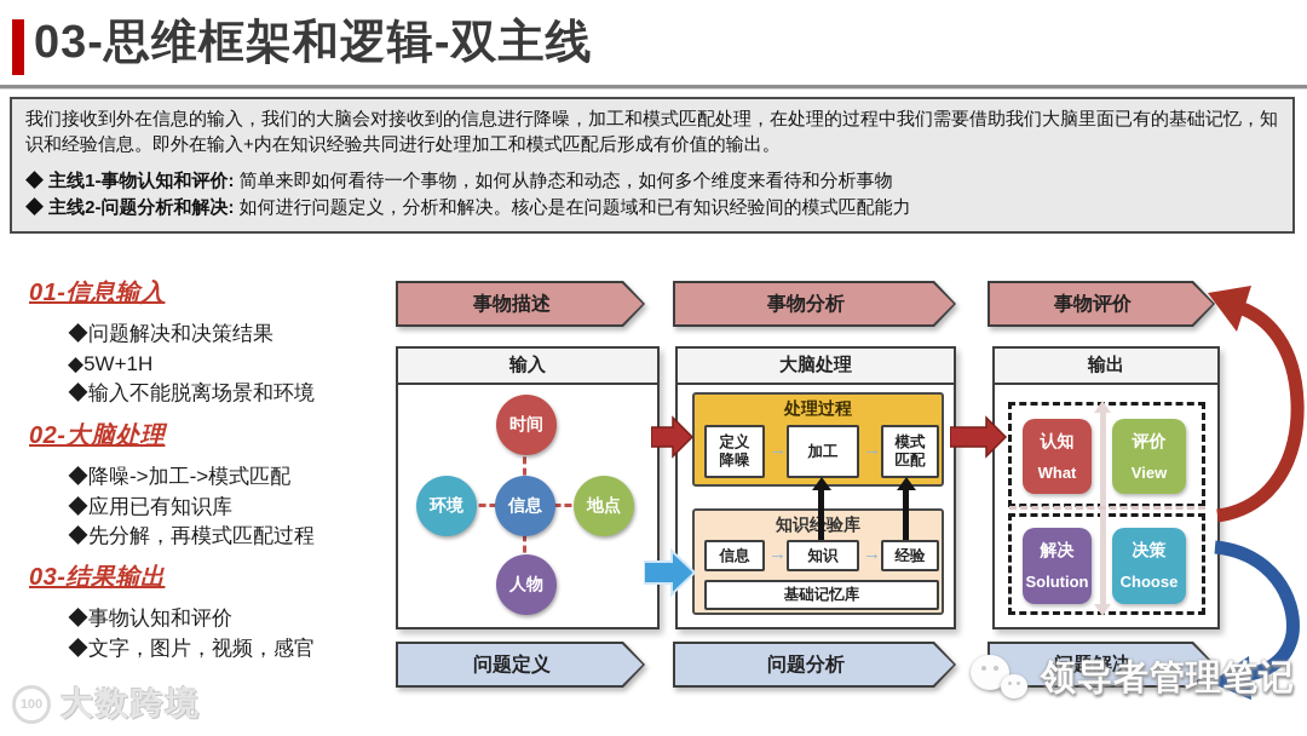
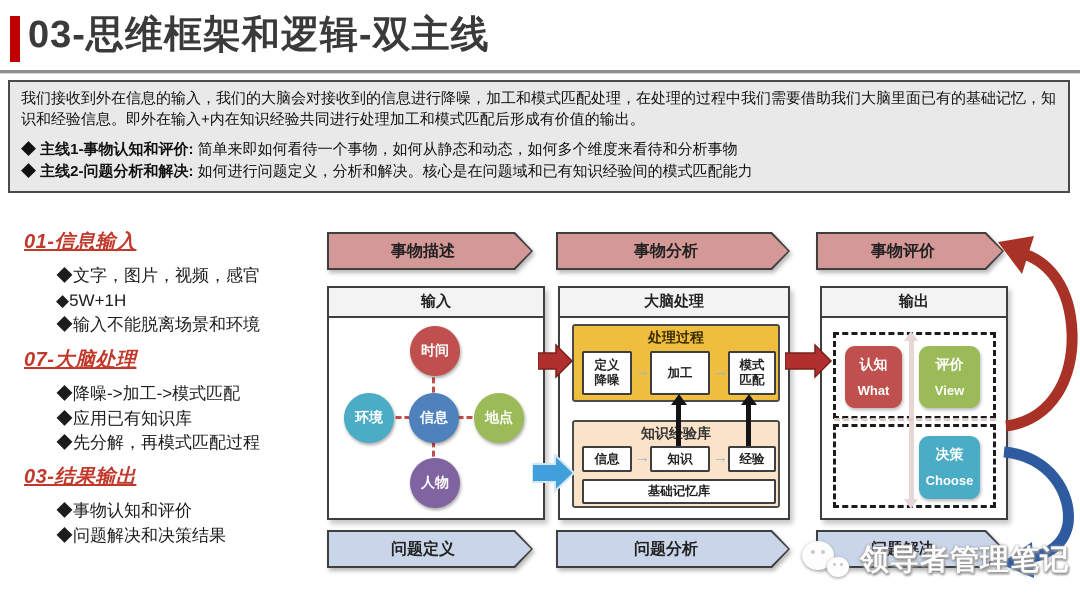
  03-思维框架和逻辑-双主线
  我们接收到外在信息的输入，我们的大脑会对接收到的信息进行降噪，加工和模式匹配处理，在处理的过程中我们需要借助我们大脑里面已有的基础记忆，知识和经验信息。即外在输入+内在知识经验共同进行处理加工和模式匹配后形成有价值的输出。
  ◆ 主线1-事物认知和评价: 简单来即如何看待一个事物，如何从静态和动态，如何多个维度来看待和分析事物
  ◆ 主线2-问题分析和解决: 如何进行问题定义，分析和解决。核心是在问题域和已有知识经验间的模式匹配能力
  01-信息输入
- ◆问题解决和决策结果
+ ◆文字，图片，视频，感官
  ◆5W+1H
  ◆输入不能脱离场景和环境
- 02-大脑处理
+ 07-大脑处理
  ◆降噪->加工->模式匹配
  ◆应用已有知识库
  ◆先分解，再模式匹配过程
  03-结果输出
  ◆事物认知和评价
- ◆文字，图片，视频，感官
+ ◆问题解决和决策结果
  事物描述
  事物分析
  事物评价
  输入
  时间
  环境
  信息
  地点
  人物
  大脑处理
  处理过程
  定义
  降噪
  →
  加工
  →
  模式
  匹配
  知识验库
  信息
  →
  知识
  →
  经验
  基础记忆库
  输出
  认知
  What
  评价
  View
- 解决
- Solution
  决策
  Choose
  问题定义
  问题分析
  问题解决
- 100
- 大数跨境
  领导者管理笔记
